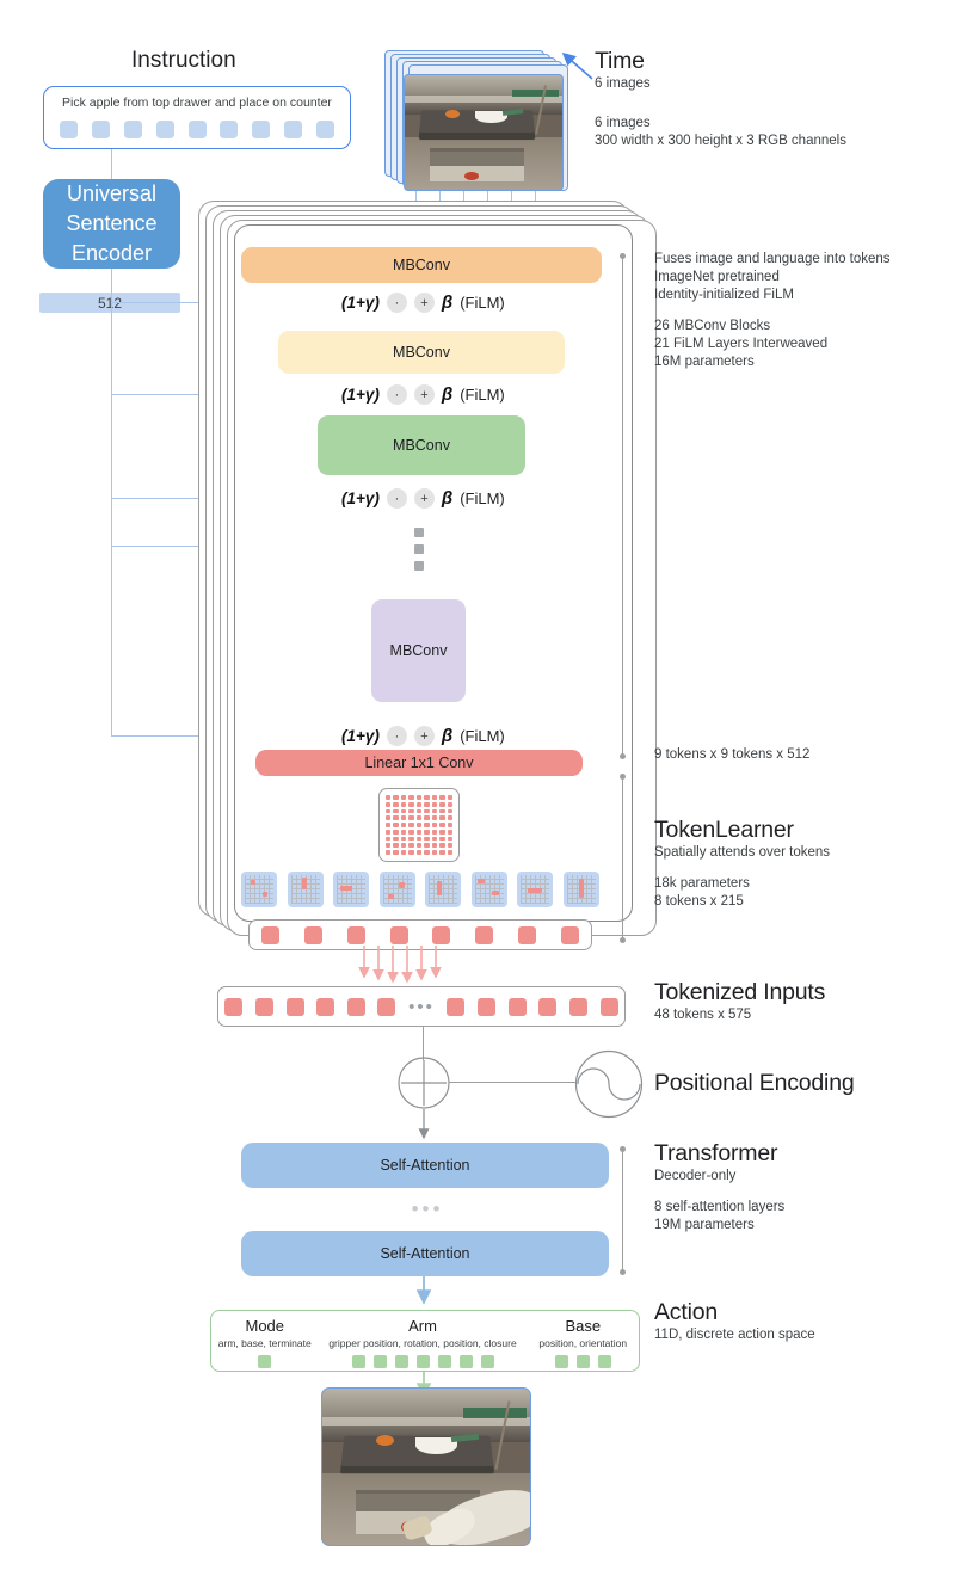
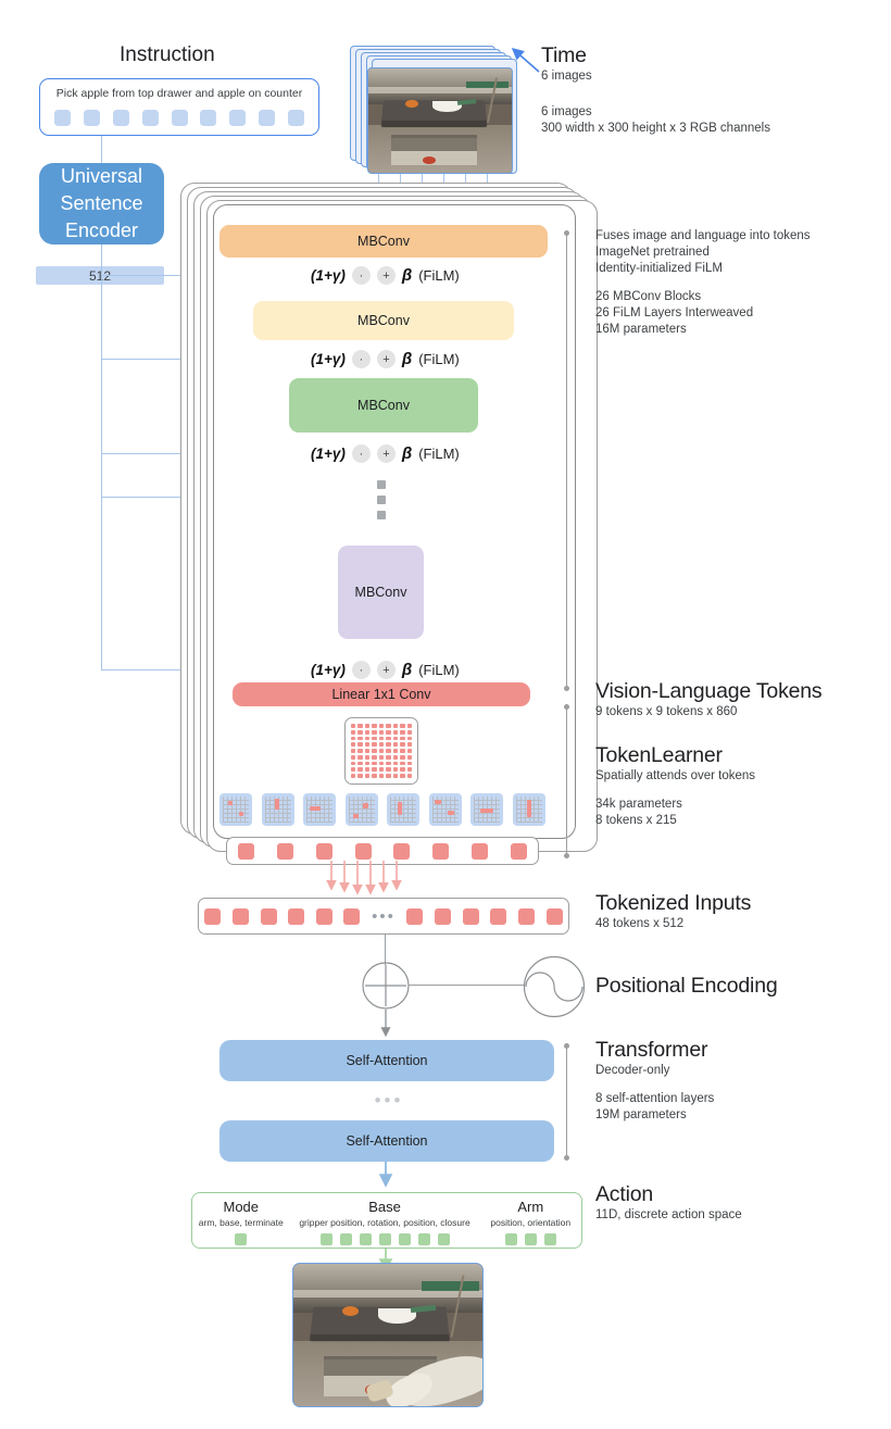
  Instruction
- Pick apple from top drawer and place on counter
+ Pick apple from top drawer and apple on counter
  Universal
  Sentence
  Encoder
  Time
  6 images
  6 images
  300 width x 300 height x 3 RGB channels
  MBConv
  (1+γ)
  ·
  +
  β
  (FiLM)
  MBConv
  (1+γ)
  ·
  +
  β
  (FiLM)
  MBConv
  (1+γ)
  ·
  +
  β
  (FiLM)
  MBConv
  (1+γ)
  ·
  +
  β
  (FiLM)
  Linear 1x1 Conv
  Fuses image and language into tokens
  ImageNet pretrained
  Identity-initialized FiLM
  26 MBConv Blocks
- 21 FiLM Layers Interweaved
+ 26 FiLM Layers Interweaved
  16M parameters
+ Vision-Language Tokens
- 9 tokens x 9 tokens x 512
+ 9 tokens x 9 tokens x 860
  TokenLearner
  Spatially attends over tokens
- 18k parameters
+ 34k parameters
  8 tokens x 215
  •••
  Tokenized Inputs
- 48 tokens x 575
+ 48 tokens x 512
  Positional Encoding
  Self-Attention
  •••
  Self-Attention
  Transformer
  Decoder-only
  8 self-attention layers
  19M parameters
  Mode
  arm, base, terminate
- Arm
+ Base
  gripper position, rotation, position, closure
- Base
+ Arm
  position, orientation
  Action
  11D, discrete action space
